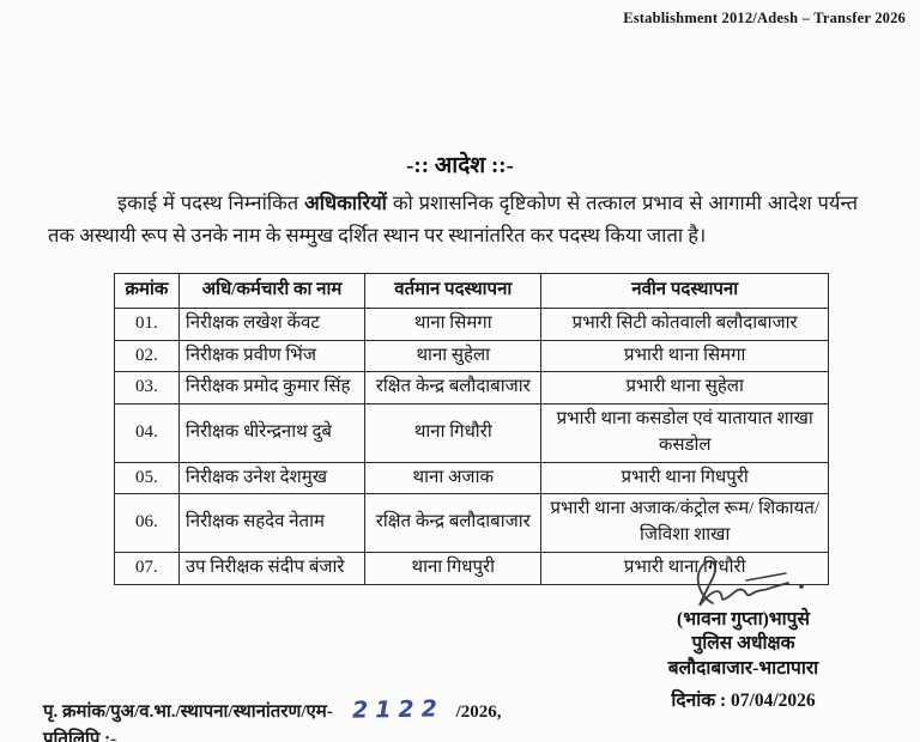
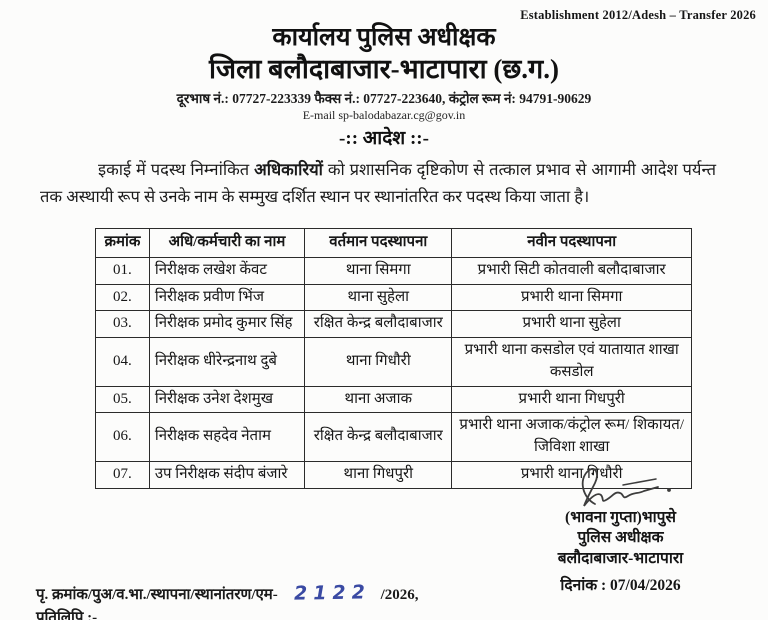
  Establishment 2012/Adesh – Transfer 2026
+ कार्यालय पुलिस अधीक्षक
+ जिला बलौदाबाजार-भाटापारा (छ.ग.)
+ दूरभाष नं.: 07727-223339 फैक्स नं.: 07727-223640, कंट्रोल रूम नं: 94791-90629
+ E-mail sp-balodabazar.cg@gov.in
  -:: आदेश ::-
  इकाई में पदस्थ निम्नांकित अधिकारियों को प्रशासनिक दृष्टिकोण से तत्काल प्रभाव से आगामी आदेश पर्यन्त तक अस्थायी रूप से उनके नाम के सम्मुख दर्शित स्थान पर स्थानांतरित कर पदस्थ किया जाता है।
  क्रमांक	अधि/कर्मचारी का नाम	वर्तमान पदस्थापना	नवीन पदस्थापना
  01.	निरीक्षक लखेश केंवट	थाना सिमगा	प्रभारी सिटी कोतवाली बलौदाबाजार
  02.	निरीक्षक प्रवीण भिंज	थाना सुहेला	प्रभारी थाना सिमगा
  03.	निरीक्षक प्रमोद कुमार सिंह	रक्षित केन्द्र बलौदाबाजार	प्रभारी थाना सुहेला
  04.	निरीक्षक धीरेन्द्रनाथ दुबे	थाना गिधौरी	प्रभारी थाना कसडोल एवं यातायात शाखा कसडोल
  05.	निरीक्षक उनेश देशमुख	थाना अजाक	प्रभारी थाना गिधपुरी
  06.	निरीक्षक सहदेव नेताम	रक्षित केन्द्र बलौदाबाजार	प्रभारी थाना अजाक/कंट्रोल रूम/ शिकायत/जिविशा शाखा
  07.	उप निरीक्षक संदीप बंजारे	थाना गिधपुरी	प्रभारी थाना गिधौरी
  (भावना गुप्ता)भापुसे
  पुलिस अधीक्षक
  बलौदाबाजार-भाटापारा
  दिनांक : 07/04/2026
  पृ. क्रमांक/पुअ/व.भा./स्थापना/स्थानांतरण/एम-
  2122
  /2026,
  प्रतिलिपि :-
